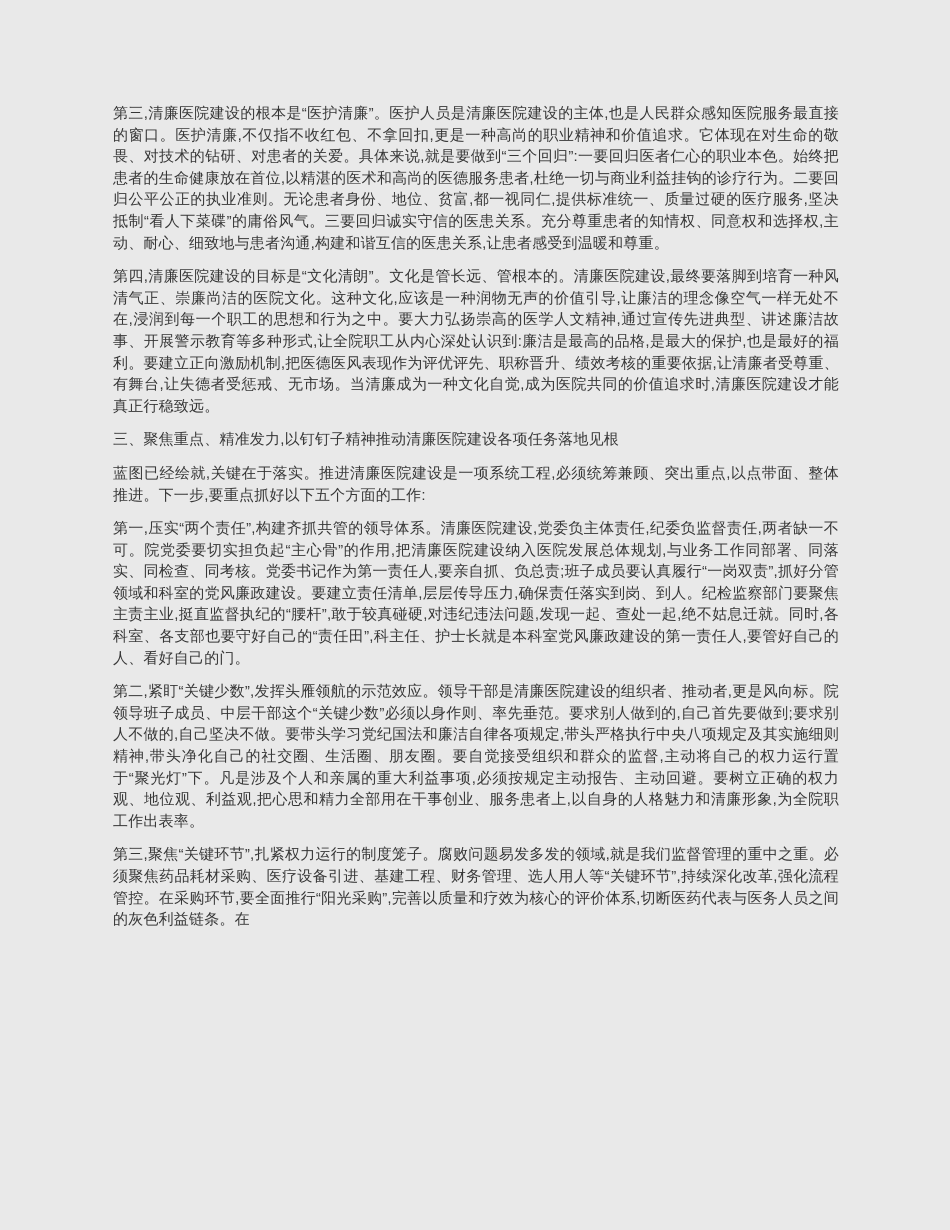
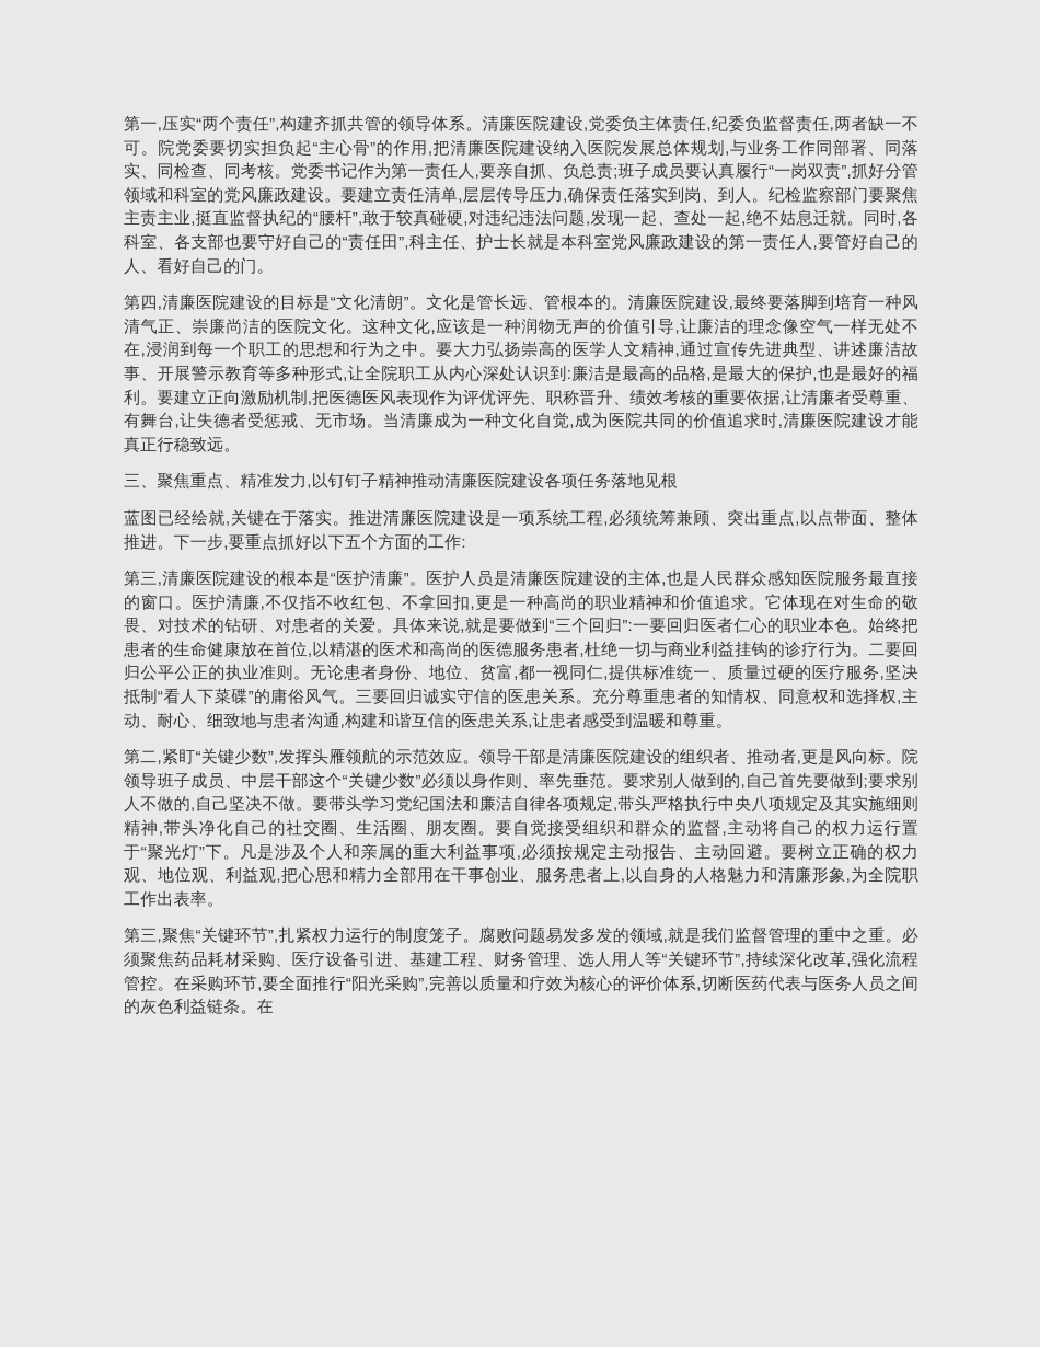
- 第三,清廉医院建设的根本是“医护清廉”。医护人员是清廉医院建设的主体,也是人民群众感知医院服务最直接的窗口。医护清廉,不仅指不收红包、不拿回扣,更是一种高尚的职业精神和价值追求。它体现在对生命的敬畏、对技术的钻研、对患者的关爱。具体来说,就是要做到“三个回归”:一要回归医者仁心的职业本色。始终把患者的生命健康放在首位,以精湛的医术和高尚的医德服务患者,杜绝一切与商业利益挂钩的诊疗行为。二要回归公平公正的执业准则。无论患者身份、地位、贫富,都一视同仁,提供标准统一、质量过硬的医疗服务,坚决抵制“看人下菜碟”的庸俗风气。三要回归诚实守信的医患关系。充分尊重患者的知情权、同意权和选择权,主动、耐心、细致地与患者沟通,构建和谐互信的医患关系,让患者感受到温暖和尊重。
+ 第一,压实“两个责任”,构建齐抓共管的领导体系。清廉医院建设,党委负主体责任,纪委负监督责任,两者缺一不可。院党委要切实担负起“主心骨”的作用,把清廉医院建设纳入医院发展总体规划,与业务工作同部署、同落实、同检查、同考核。党委书记作为第一责任人,要亲自抓、负总责;班子成员要认真履行“一岗双责”,抓好分管领域和科室的党风廉政建设。要建立责任清单,层层传导压力,确保责任落实到岗、到人。纪检监察部门要聚焦主责主业,挺直监督执纪的“腰杆”,敢于较真碰硬,对违纪违法问题,发现一起、查处一起,绝不姑息迁就。同时,各科室、各支部也要守好自己的“责任田”,科主任、护士长就是本科室党风廉政建设的第一责任人,要管好自己的人、看好自己的门。
  第四,清廉医院建设的目标是“文化清朗”。文化是管长远、管根本的。清廉医院建设,最终要落脚到培育一种风清气正、崇廉尚洁的医院文化。这种文化,应该是一种润物无声的价值引导,让廉洁的理念像空气一样无处不在,浸润到每一个职工的思想和行为之中。要大力弘扬崇高的医学人文精神,通过宣传先进典型、讲述廉洁故事、开展警示教育等多种形式,让全院职工从内心深处认识到:廉洁是最高的品格,是最大的保护,也是最好的福利。要建立正向激励机制,把医德医风表现作为评优评先、职称晋升、绩效考核的重要依据,让清廉者受尊重、有舞台,让失德者受惩戒、无市场。当清廉成为一种文化自觉,成为医院共同的价值追求时,清廉医院建设才能真正行稳致远。
  三、聚焦重点、精准发力,以钉钉子精神推动清廉医院建设各项任务落地见根
  蓝图已经绘就,关键在于落实。推进清廉医院建设是一项系统工程,必须统筹兼顾、突出重点,以点带面、整体推进。下一步,要重点抓好以下五个方面的工作:
- 第一,压实“两个责任”,构建齐抓共管的领导体系。清廉医院建设,党委负主体责任,纪委负监督责任,两者缺一不可。院党委要切实担负起“主心骨”的作用,把清廉医院建设纳入医院发展总体规划,与业务工作同部署、同落实、同检查、同考核。党委书记作为第一责任人,要亲自抓、负总责;班子成员要认真履行“一岗双责”,抓好分管领域和科室的党风廉政建设。要建立责任清单,层层传导压力,确保责任落实到岗、到人。纪检监察部门要聚焦主责主业,挺直监督执纪的“腰杆”,敢于较真碰硬,对违纪违法问题,发现一起、查处一起,绝不姑息迁就。同时,各科室、各支部也要守好自己的“责任田”,科主任、护士长就是本科室党风廉政建设的第一责任人,要管好自己的人、看好自己的门。
+ 第三,清廉医院建设的根本是“医护清廉”。医护人员是清廉医院建设的主体,也是人民群众感知医院服务最直接的窗口。医护清廉,不仅指不收红包、不拿回扣,更是一种高尚的职业精神和价值追求。它体现在对生命的敬畏、对技术的钻研、对患者的关爱。具体来说,就是要做到“三个回归”:一要回归医者仁心的职业本色。始终把患者的生命健康放在首位,以精湛的医术和高尚的医德服务患者,杜绝一切与商业利益挂钩的诊疗行为。二要回归公平公正的执业准则。无论患者身份、地位、贫富,都一视同仁,提供标准统一、质量过硬的医疗服务,坚决抵制“看人下菜碟”的庸俗风气。三要回归诚实守信的医患关系。充分尊重患者的知情权、同意权和选择权,主动、耐心、细致地与患者沟通,构建和谐互信的医患关系,让患者感受到温暖和尊重。
  第二,紧盯“关键少数”,发挥头雁领航的示范效应。领导干部是清廉医院建设的组织者、推动者,更是风向标。院领导班子成员、中层干部这个“关键少数”必须以身作则、率先垂范。要求别人做到的,自己首先要做到;要求别人不做的,自己坚决不做。要带头学习党纪国法和廉洁自律各项规定,带头严格执行中央八项规定及其实施细则精神,带头净化自己的社交圈、生活圈、朋友圈。要自觉接受组织和群众的监督,主动将自己的权力运行置于“聚光灯”下。凡是涉及个人和亲属的重大利益事项,必须按规定主动报告、主动回避。要树立正确的权力观、地位观、利益观,把心思和精力全部用在干事创业、服务患者上,以自身的人格魅力和清廉形象,为全院职工作出表率。
  第三,聚焦“关键环节”,扎紧权力运行的制度笼子。腐败问题易发多发的领域,就是我们监督管理的重中之重。必须聚焦药品耗材采购、医疗设备引进、基建工程、财务管理、选人用人等“关键环节”,持续深化改革,强化流程管控。在采购环节,要全面推行“阳光采购”,完善以质量和疗效为核心的评价体系,切断医药代表与医务人员之间的灰色利益链条。在
